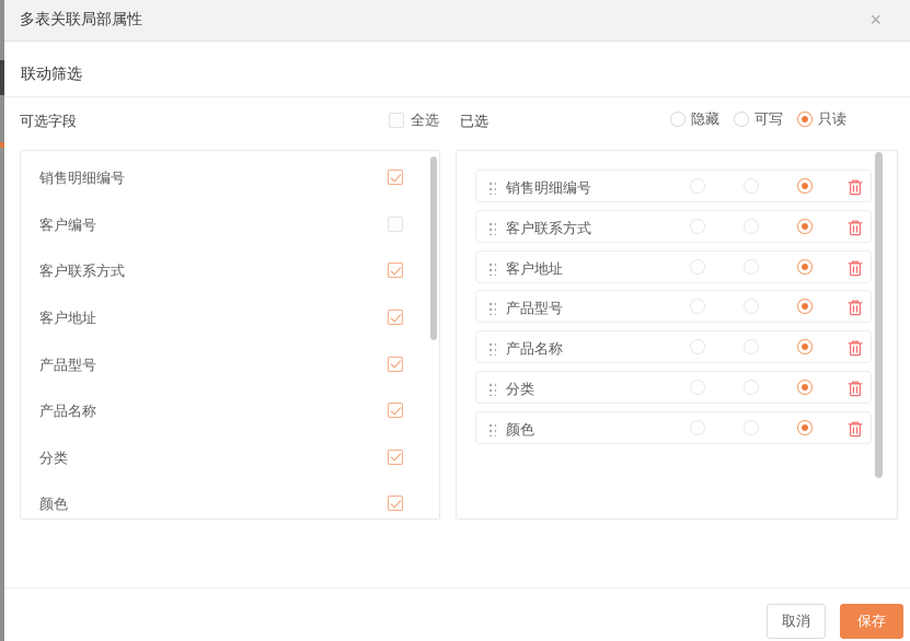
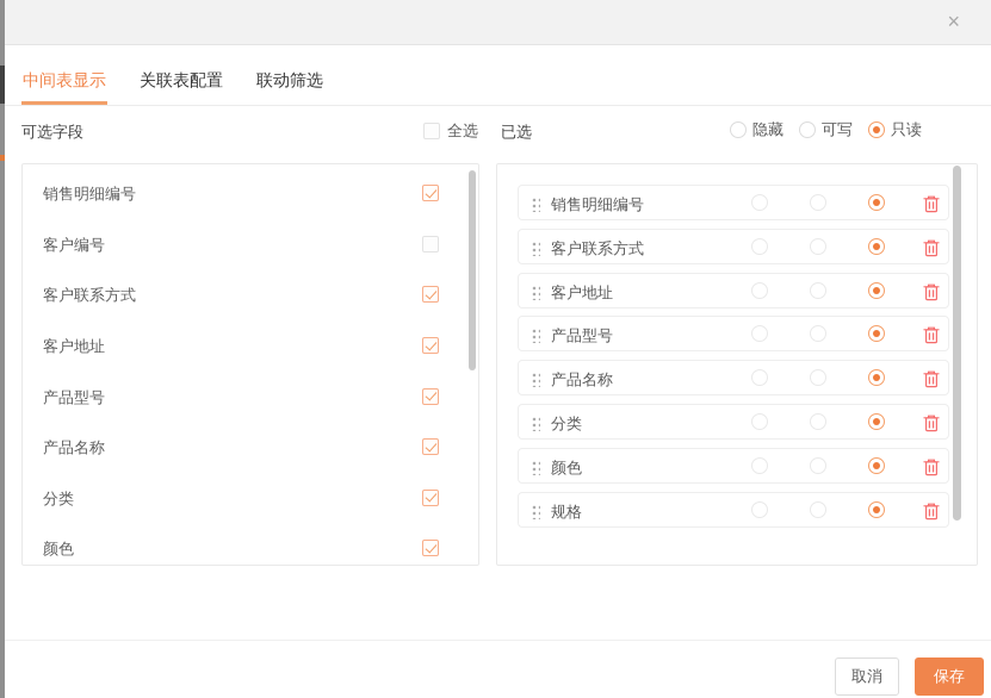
- 多表关联局部属性
  ×
+ 中间表显示
+ 关联表配置
  联动筛选
  可选字段
  全选
  已选
  隐藏
  可写
  只读
  销售明细编号
  客户编号
  客户联系方式
  客户地址
  产品型号
  产品名称
  分类
  颜色
  销售明细编号
  客户联系方式
  客户地址
  产品型号
  产品名称
  分类
  颜色
+ 规格
  取消
  保存
